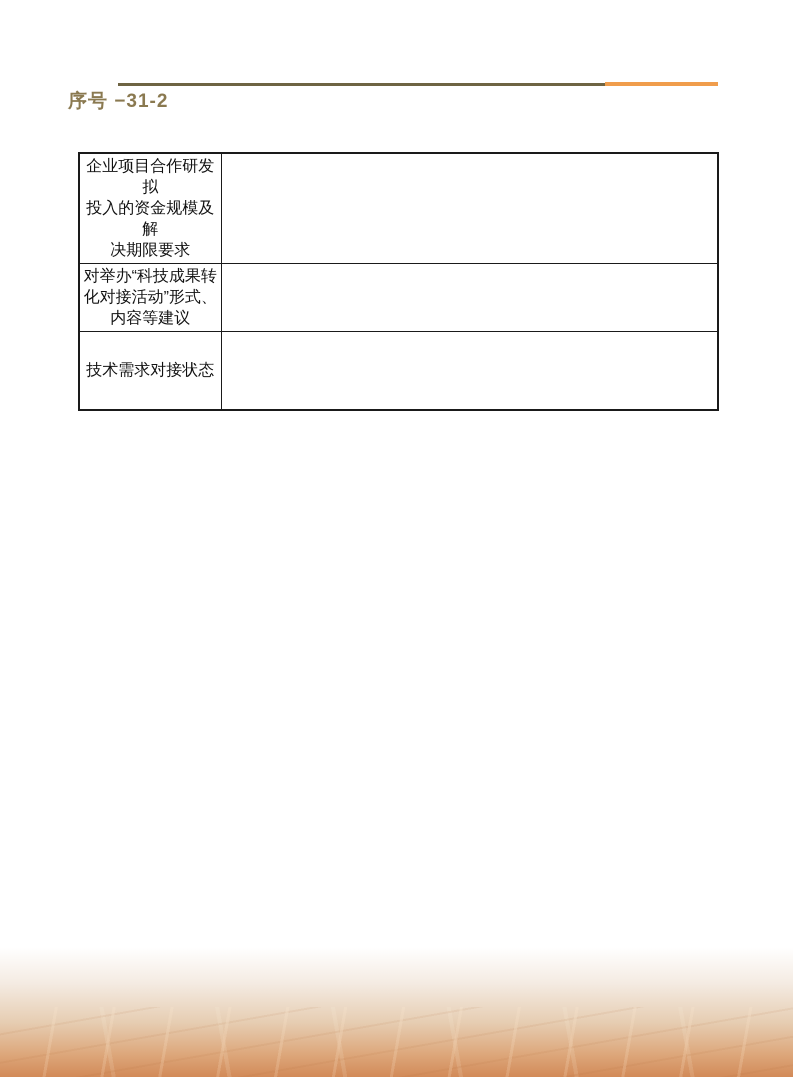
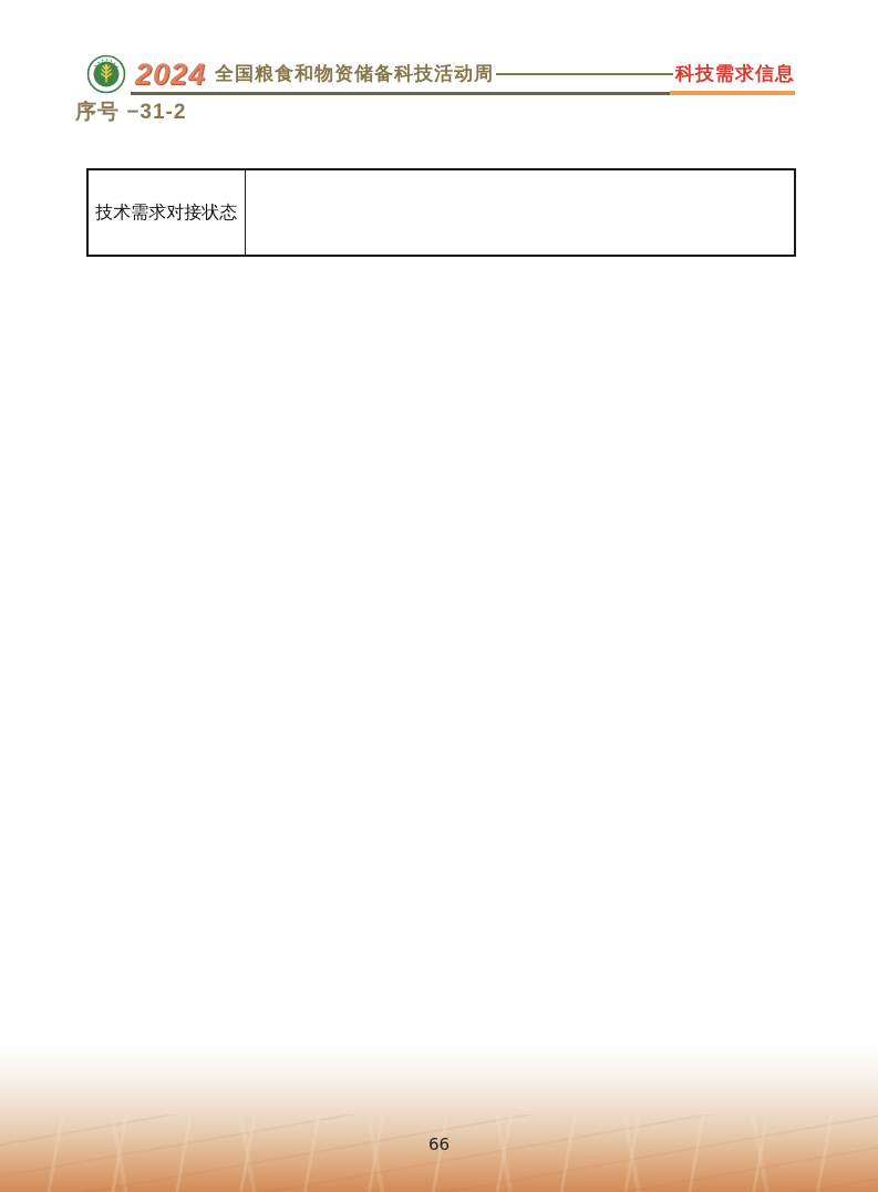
+ 2024
+ 全国粮食和物资储备科技活动周
+ 科技需求信息
  序号 −31-2
- 企业项目合作研发拟 投入的资金规模及解 决期限要求
- 对举办“科技成果转 化对接活动”形式、 内容等建议
  技术需求对接状态
+ 66
